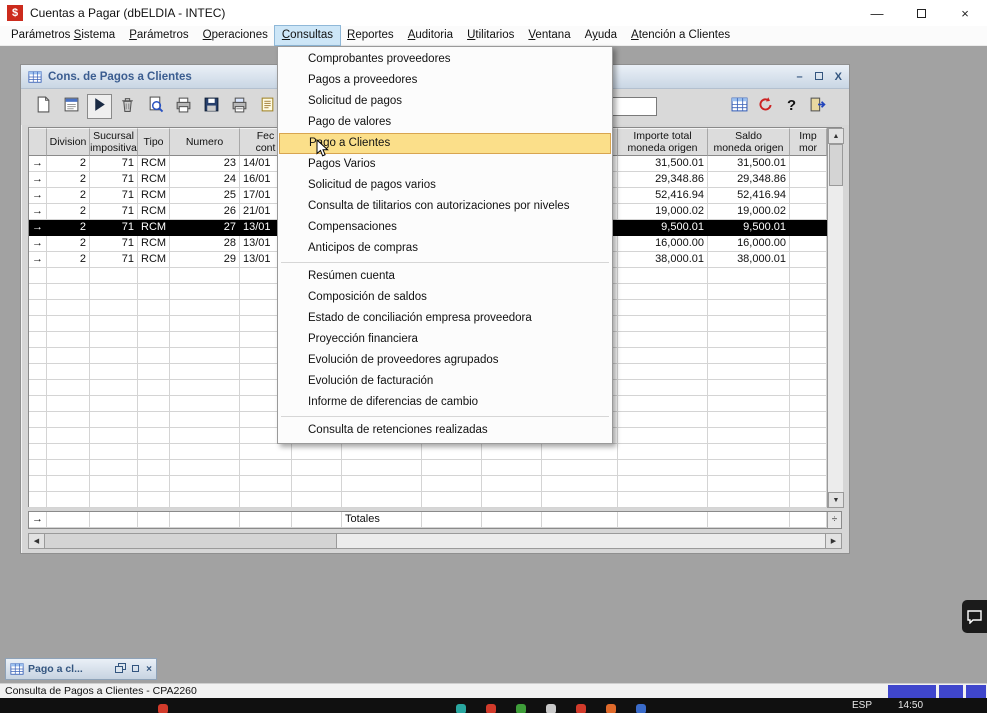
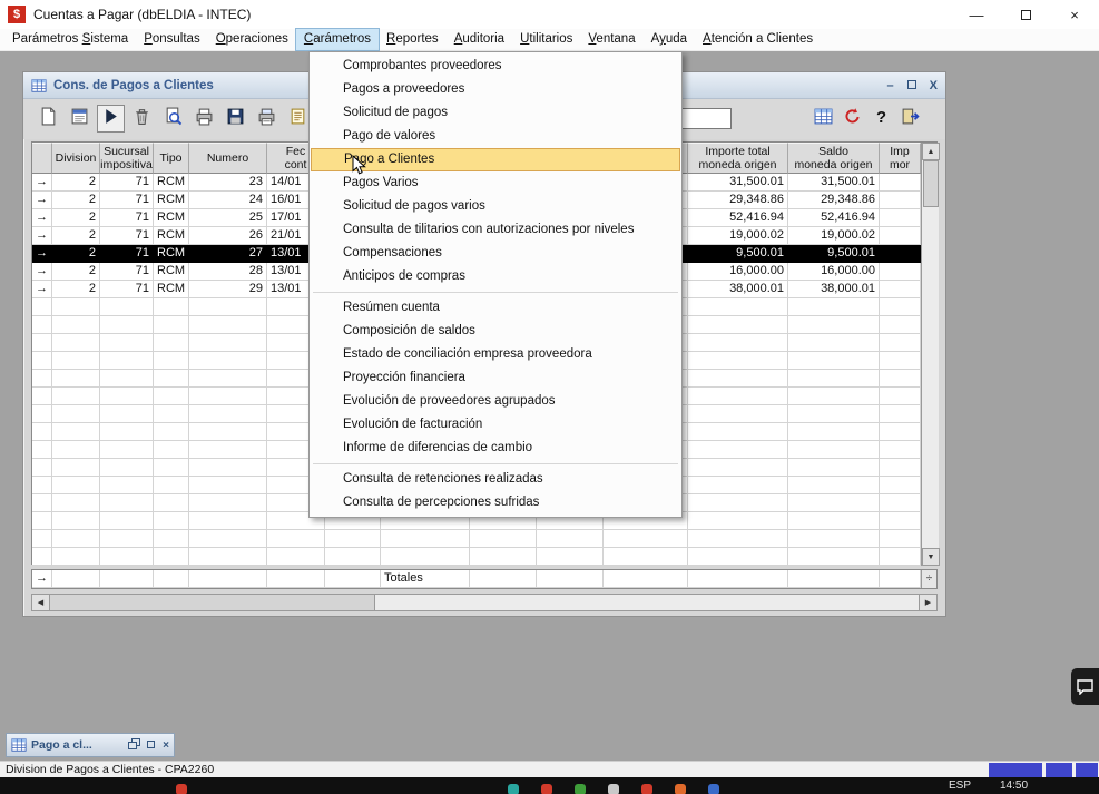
  $
  Cuentas a Pagar (dbELDIA - INTEC)
  —
  ×
  Parámetros Sistema
- Parámetros
+ Ponsultas
  Operaciones
- Consultas
+ Carámetros
  Reportes
  Auditoria
  Utilitarios
  Ventana
  Ayuda
  Atención a Clientes
  Cons. de Pagos a Clientes
  –
  X
  ?
  Division
  Sucursal
  impositiva
  Tipo
  Numero
  Fec
  cont
  Importe total
  moneda origen
  Saldo
  moneda origen
  Imp
  mor
  →
  2
  71
  RCM
  23
  14/01
  31,500.01
  31,500.01
  →
  2
  71
  RCM
  24
  16/01
  29,348.86
  29,348.86
  →
  2
  71
  RCM
  25
  17/01
  52,416.94
  52,416.94
  →
  2
  71
  RCM
  26
  21/01
  19,000.02
  19,000.02
  →
  2
  71
  RCM
  27
  13/01
  9,500.01
  9,500.01
  →
  2
  71
  RCM
  28
  13/01
  16,000.00
  16,000.00
  →
  2
  71
  RCM
  29
  13/01
  38,000.01
  38,000.01
  →
  Totales
  ÷
  Comprobantes proveedores
  Pagos a proveedores
  Solicitud de pagos
  Pago de valores
  Pgo a Clientes
  Pagos Varios
  Solicitud de pagos varios
  Consulta de tilitarios con autorizaciones por niveles
  Compensaciones
  Anticipos de compras
  Resúmen cuenta
  Composición de saldos
  Estado de conciliación empresa proveedora
  Proyección financiera
  Evolución de proveedores agrupados
  Evolución de facturación
  Informe de diferencias de cambio
  Consulta de retenciones realizadas
+ Consulta de percepciones sufridas
  Pago a cl...
  ×
- Consulta de Pagos a Clientes - CPA2260
+ Division de Pagos a Clientes - CPA2260
  ESP
  14:50
